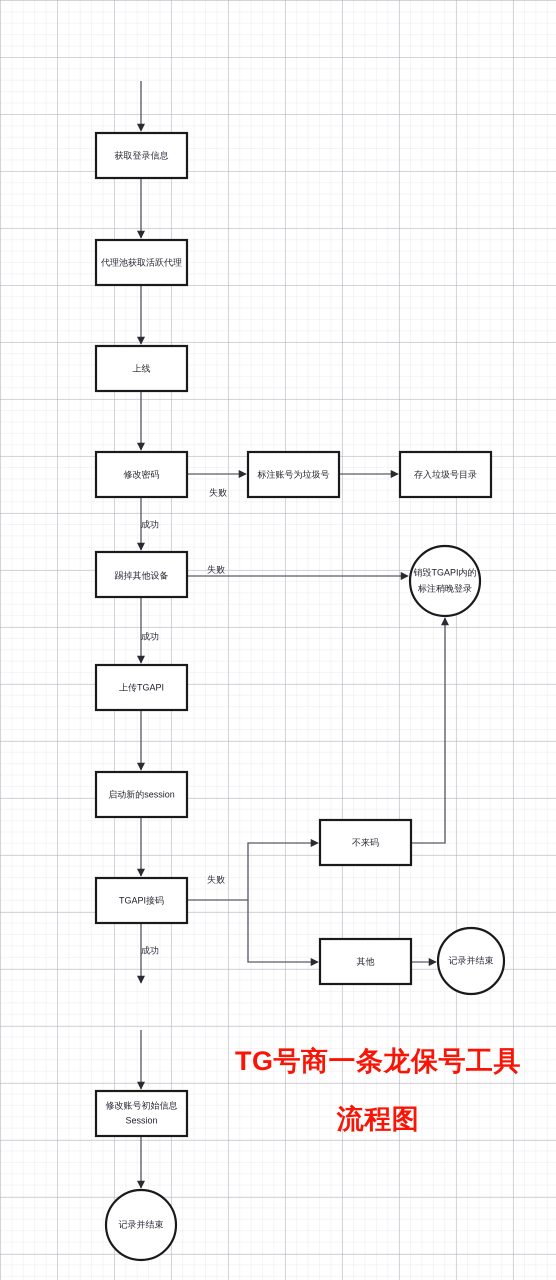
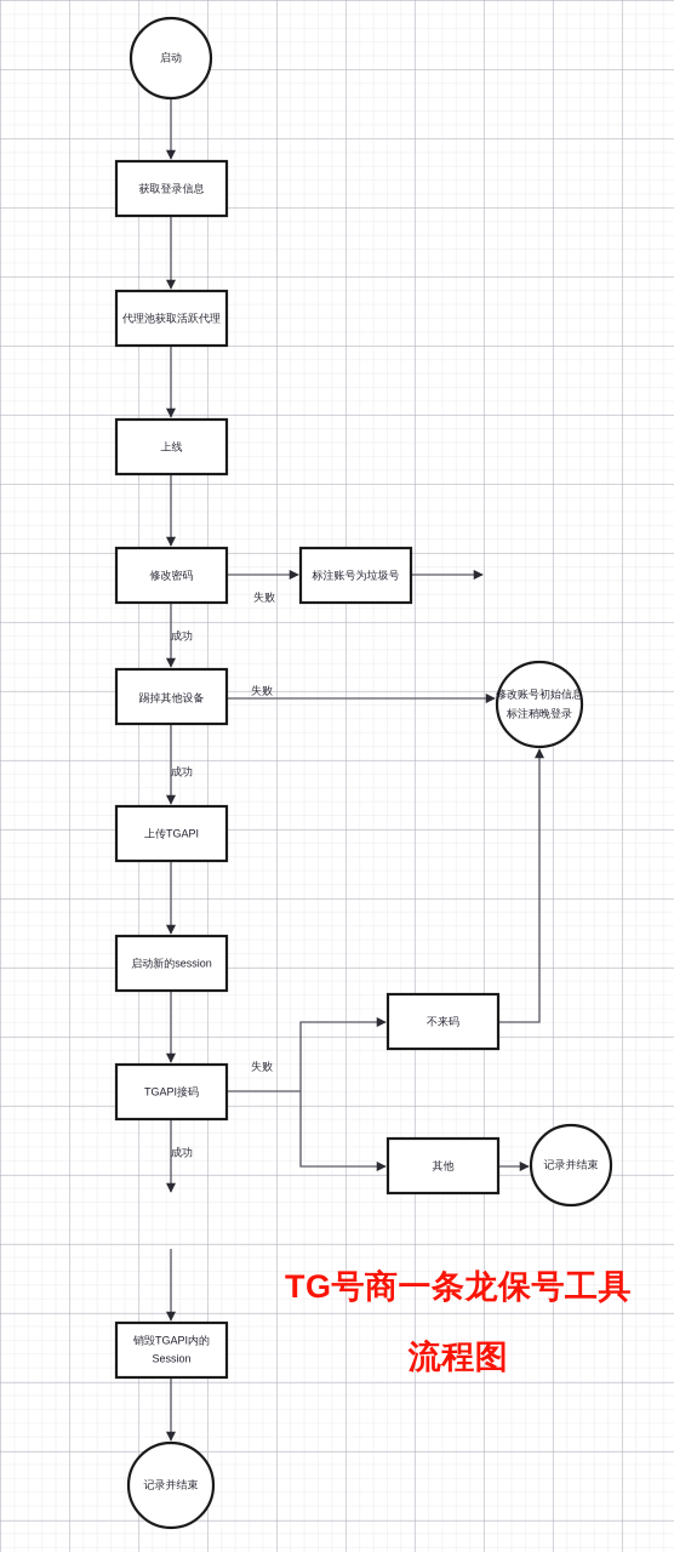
+ 启动
  获取登录信息
  代理池获取活跃代理
  上线
  修改密码
  标注账号为垃圾号
- 存入垃圾号目录
  踢掉其他设备
- 销毁TGAPI内的
+ 修改账号初始信息
  标注稍晚登录
  上传TGAPI
  启动新的session
  不来码
  TGAPI接码
  其他
  记录并结束
- 修改账号初始信息
+ 销毁TGAPI内的
  Session
  记录并结束
  失败
  成功
  失败
  成功
  失败
  成功
  TG号商一条龙保号工具
  流程图
